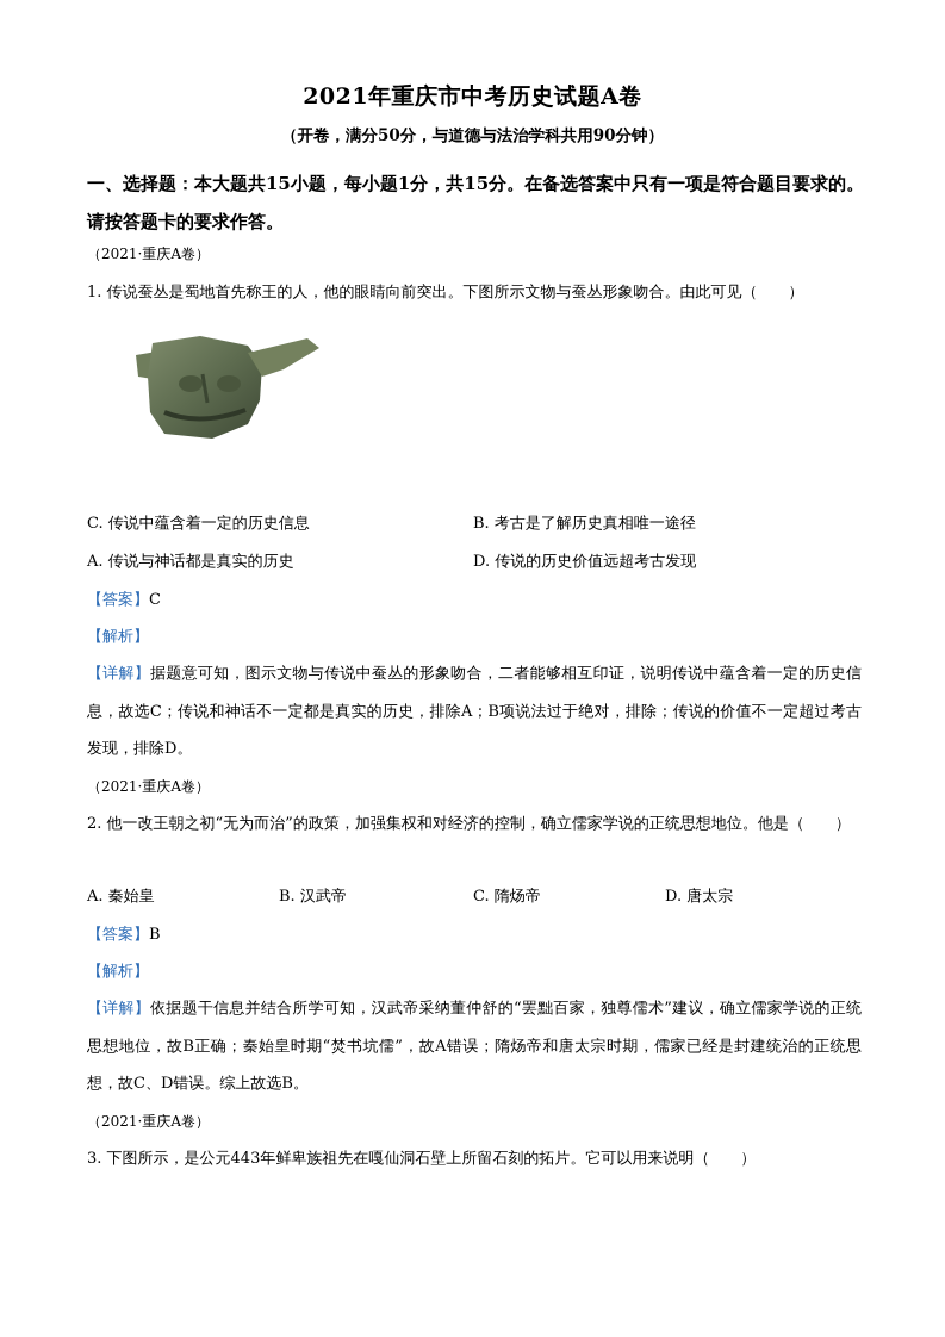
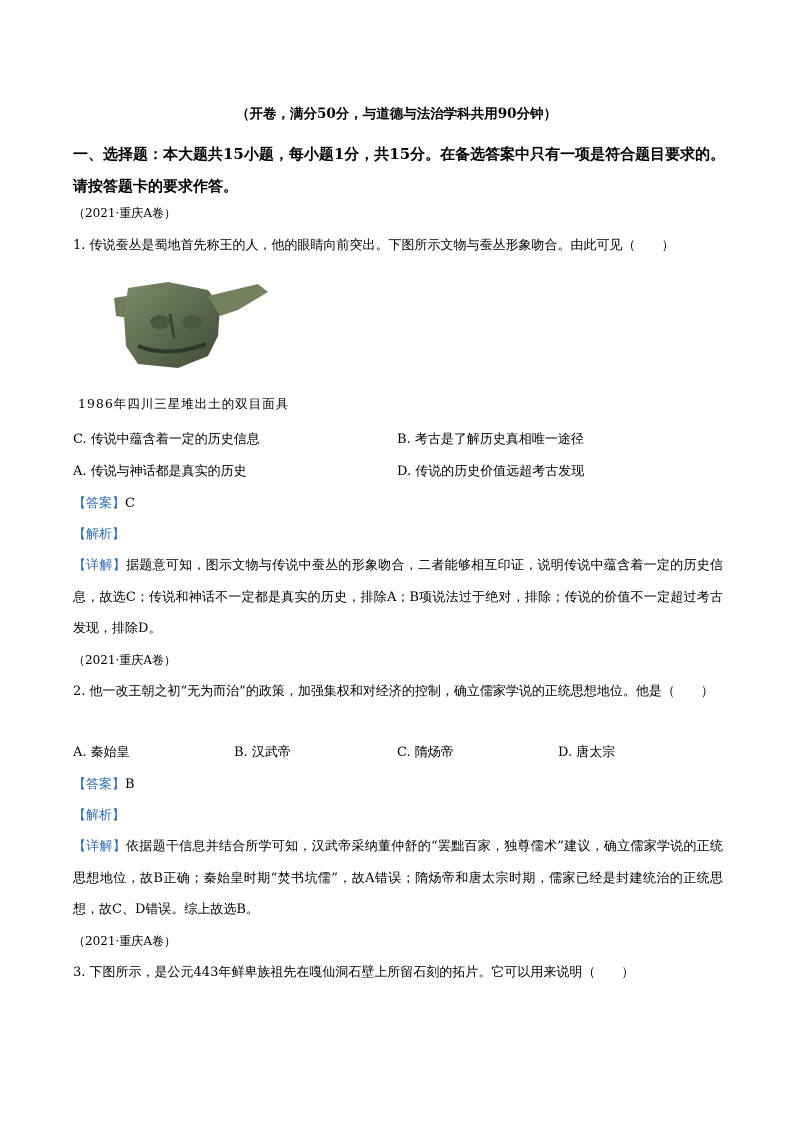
- 2021年重庆市中考历史试题A卷
  （开卷，满分50分，与道德与法治学科共用90分钟）
  一、选择题：本大题共15小题，每小题1分，共15分。在备选答案中只有一项是符合题目要求的。请按答题卡的要求作答。
  （2021·重庆A卷）
  1. 传说蚕丛是蜀地首先称王的人，他的眼睛向前突出。下图所示文物与蚕丛形象吻合。由此可见（ ）
+ 1986年四川三星堆出土的双目面具
  C. 传说中蕴含着一定的历史信息
  B. 考古是了解历史真相唯一途径
  A. 传说与神话都是真实的历史
  D. 传说的历史价值远超考古发现
  【答案】C
  【解析】
  【详解】据题意可知，图示文物与传说中蚕丛的形象吻合，二者能够相互印证，说明传说中蕴含着一定的历史信息，故选C；传说和神话不一定都是真实的历史，排除A；B项说法过于绝对，排除；传说的价值不一定超过考古发现，排除D。
  （2021·重庆A卷）
  2. 他一改王朝之初“无为而治”的政策，加强集权和对经济的控制，确立儒家学说的正统思想地位。他是（ ）
  A. 秦始皇
  B. 汉武帝
  C. 隋炀帝
  D. 唐太宗
  【答案】B
  【解析】
  【详解】依据题干信息并结合所学可知，汉武帝采纳董仲舒的“罢黜百家，独尊儒术”建议，确立儒家学说的正统思想地位，故B正确；秦始皇时期“焚书坑儒”，故A错误；隋炀帝和唐太宗时期，儒家已经是封建统治的正统思想，故C、D错误。综上故选B。
  （2021·重庆A卷）
  3. 下图所示，是公元443年鲜卑族祖先在嘎仙洞石壁上所留石刻的拓片。它可以用来说明（ ）
